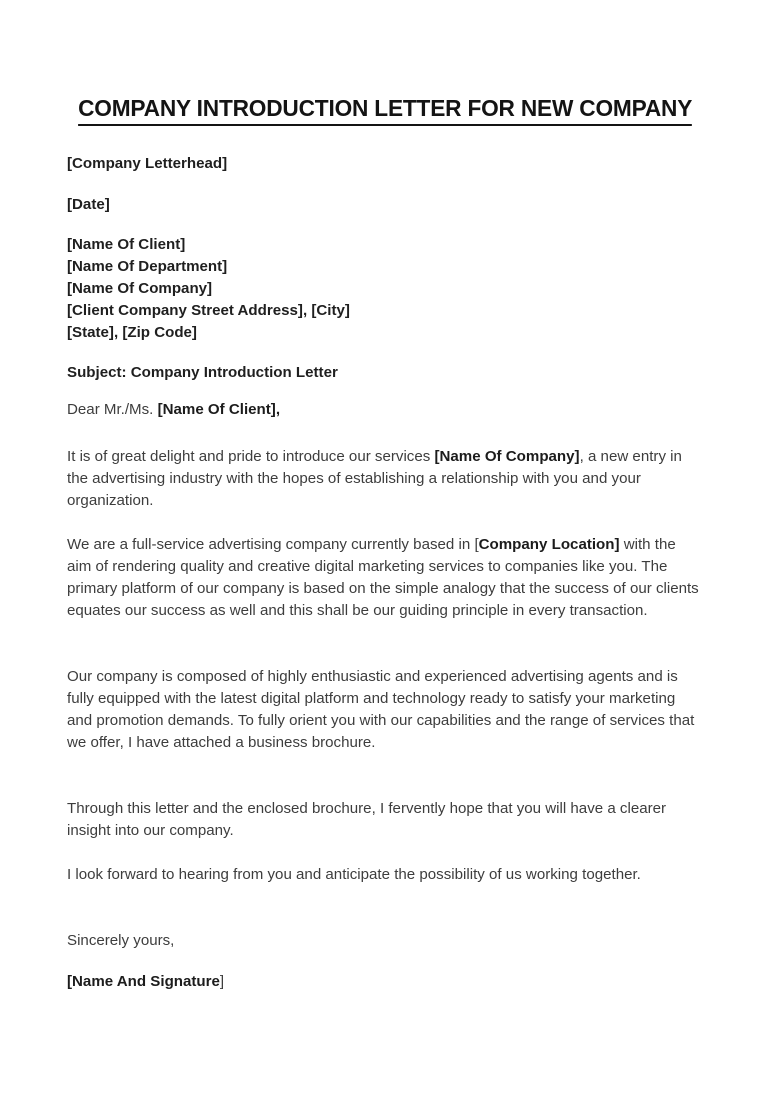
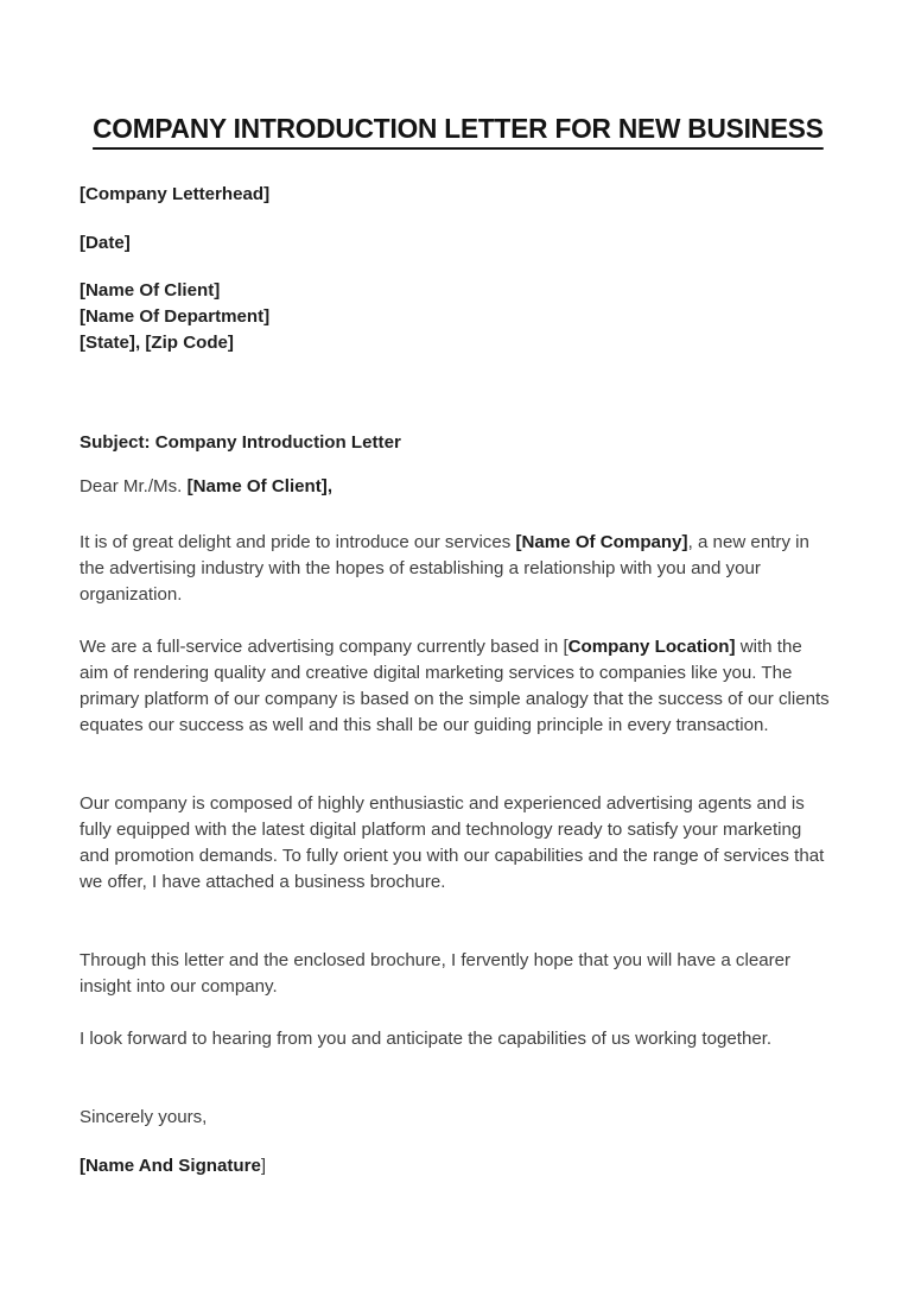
- COMPANY INTRODUCTION LETTER FOR NEW COMPANY
+ COMPANY INTRODUCTION LETTER FOR NEW BUSINESS
  [Company Letterhead]
  [Date]
  [Name Of Client]
  [Name Of Department]
- [Name Of Company]
- [Client Company Street Address], [City]
  [State], [Zip Code]
  Subject: Company Introduction Letter
  Dear Mr./Ms. [Name Of Client],
  It is of great delight and pride to introduce our services [Name Of Company], a new entry in the advertising industry with the hopes of establishing a relationship with you and your organization.
  We are a full-service advertising company currently based in [Company Location] with the aim of rendering quality and creative digital marketing services to companies like you. The primary platform of our company is based on the simple analogy that the success of our clients equates our success as well and this shall be our guiding principle in every transaction.
  Our company is composed of highly enthusiastic and experienced advertising agents and is fully equipped with the latest digital platform and technology ready to satisfy your marketing and promotion demands. To fully orient you with our capabilities and the range of services that we offer, I have attached a business brochure.
  Through this letter and the enclosed brochure, I fervently hope that you will have a clearer insight into our company.
- I look forward to hearing from you and anticipate the possibility of us working together.
+ I look forward to hearing from you and anticipate the capabilities of us working together.
  Sincerely yours,
  [Name And Signature]
